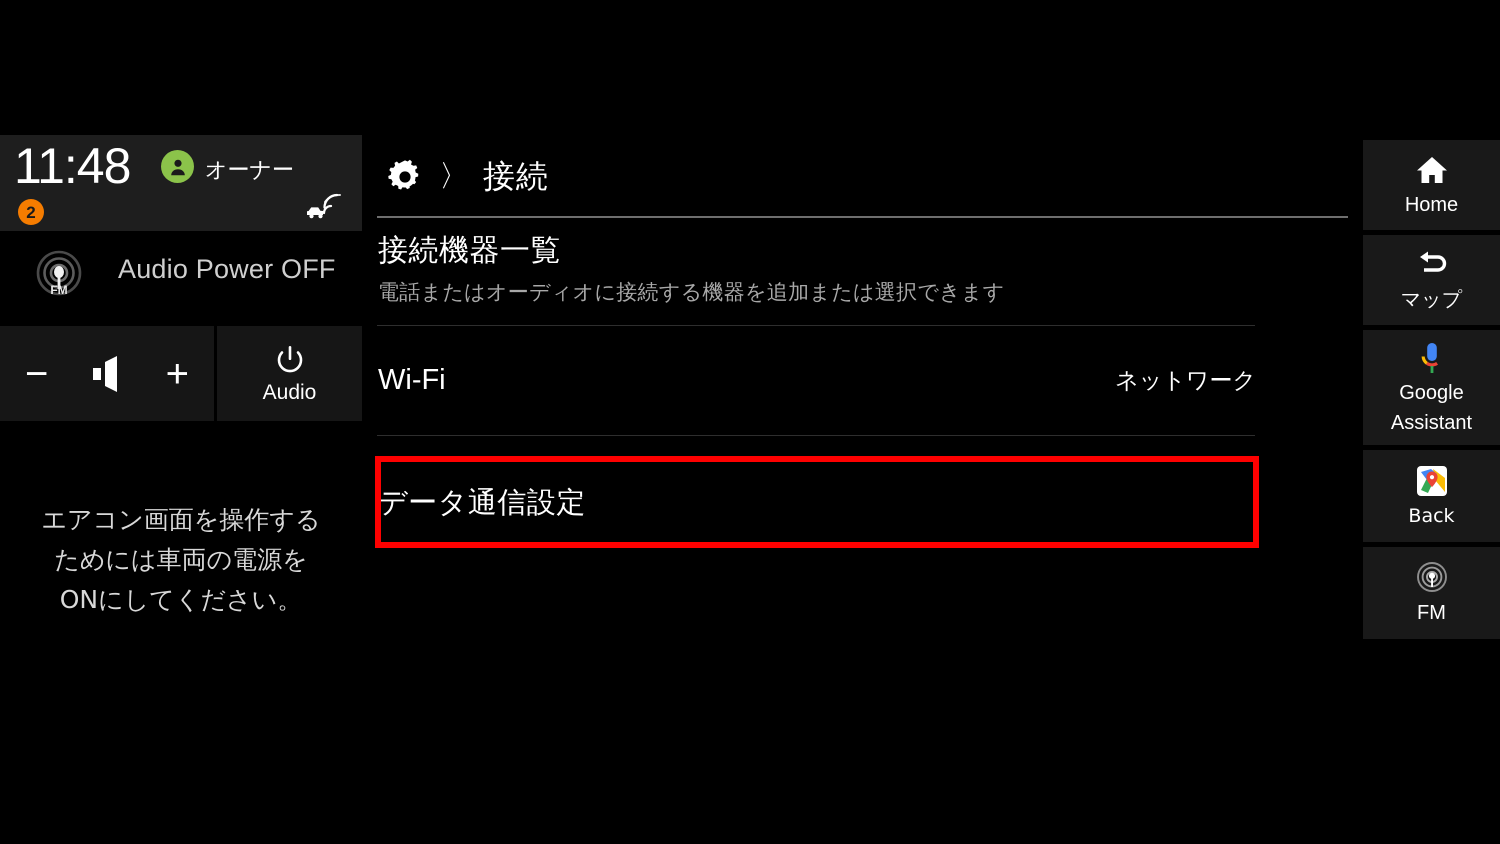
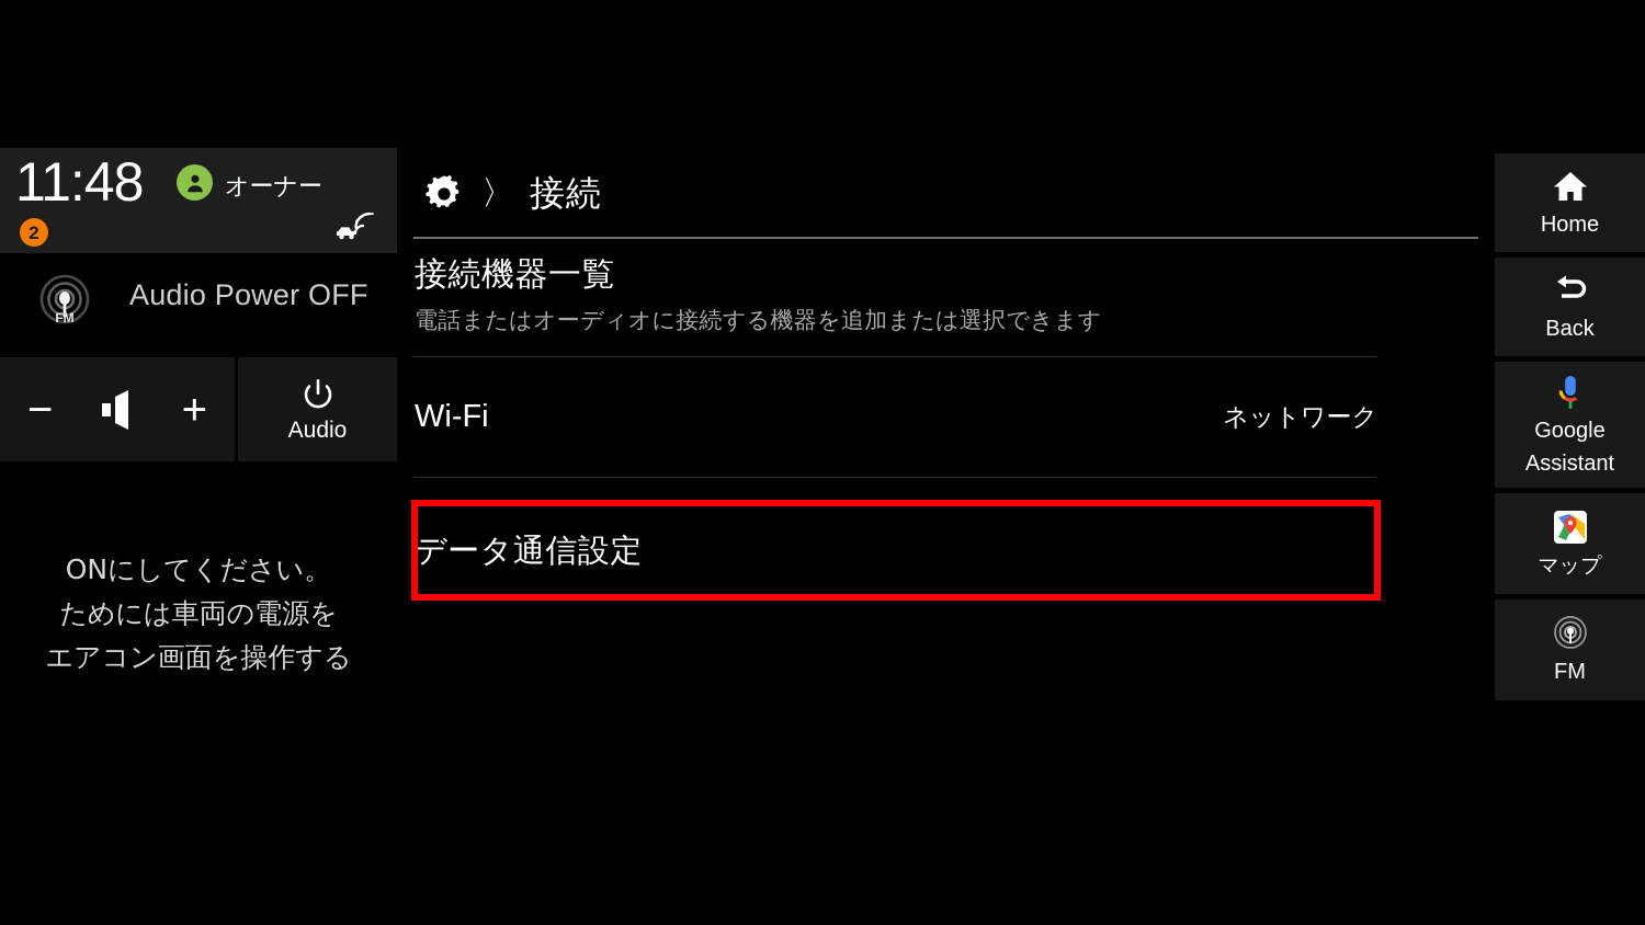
  11:48
  オーナー
  2
  FM
  Audio Power OFF
  −
  +
  Audio
- エアコン画面を操作する
+ ONにしてください。
  ためには車両の電源を
- ONにしてください。
+ エアコン画面を操作する
  〉
  接続
  接続機器一覧
  電話またはオーディオに接続する機器を追加または選択できます
  Wi-Fi
  ネットワーク
  データ通信設定
  Home
- マップ
+ Back
  Google
  Assistant
- Back
+ マップ
  FM
